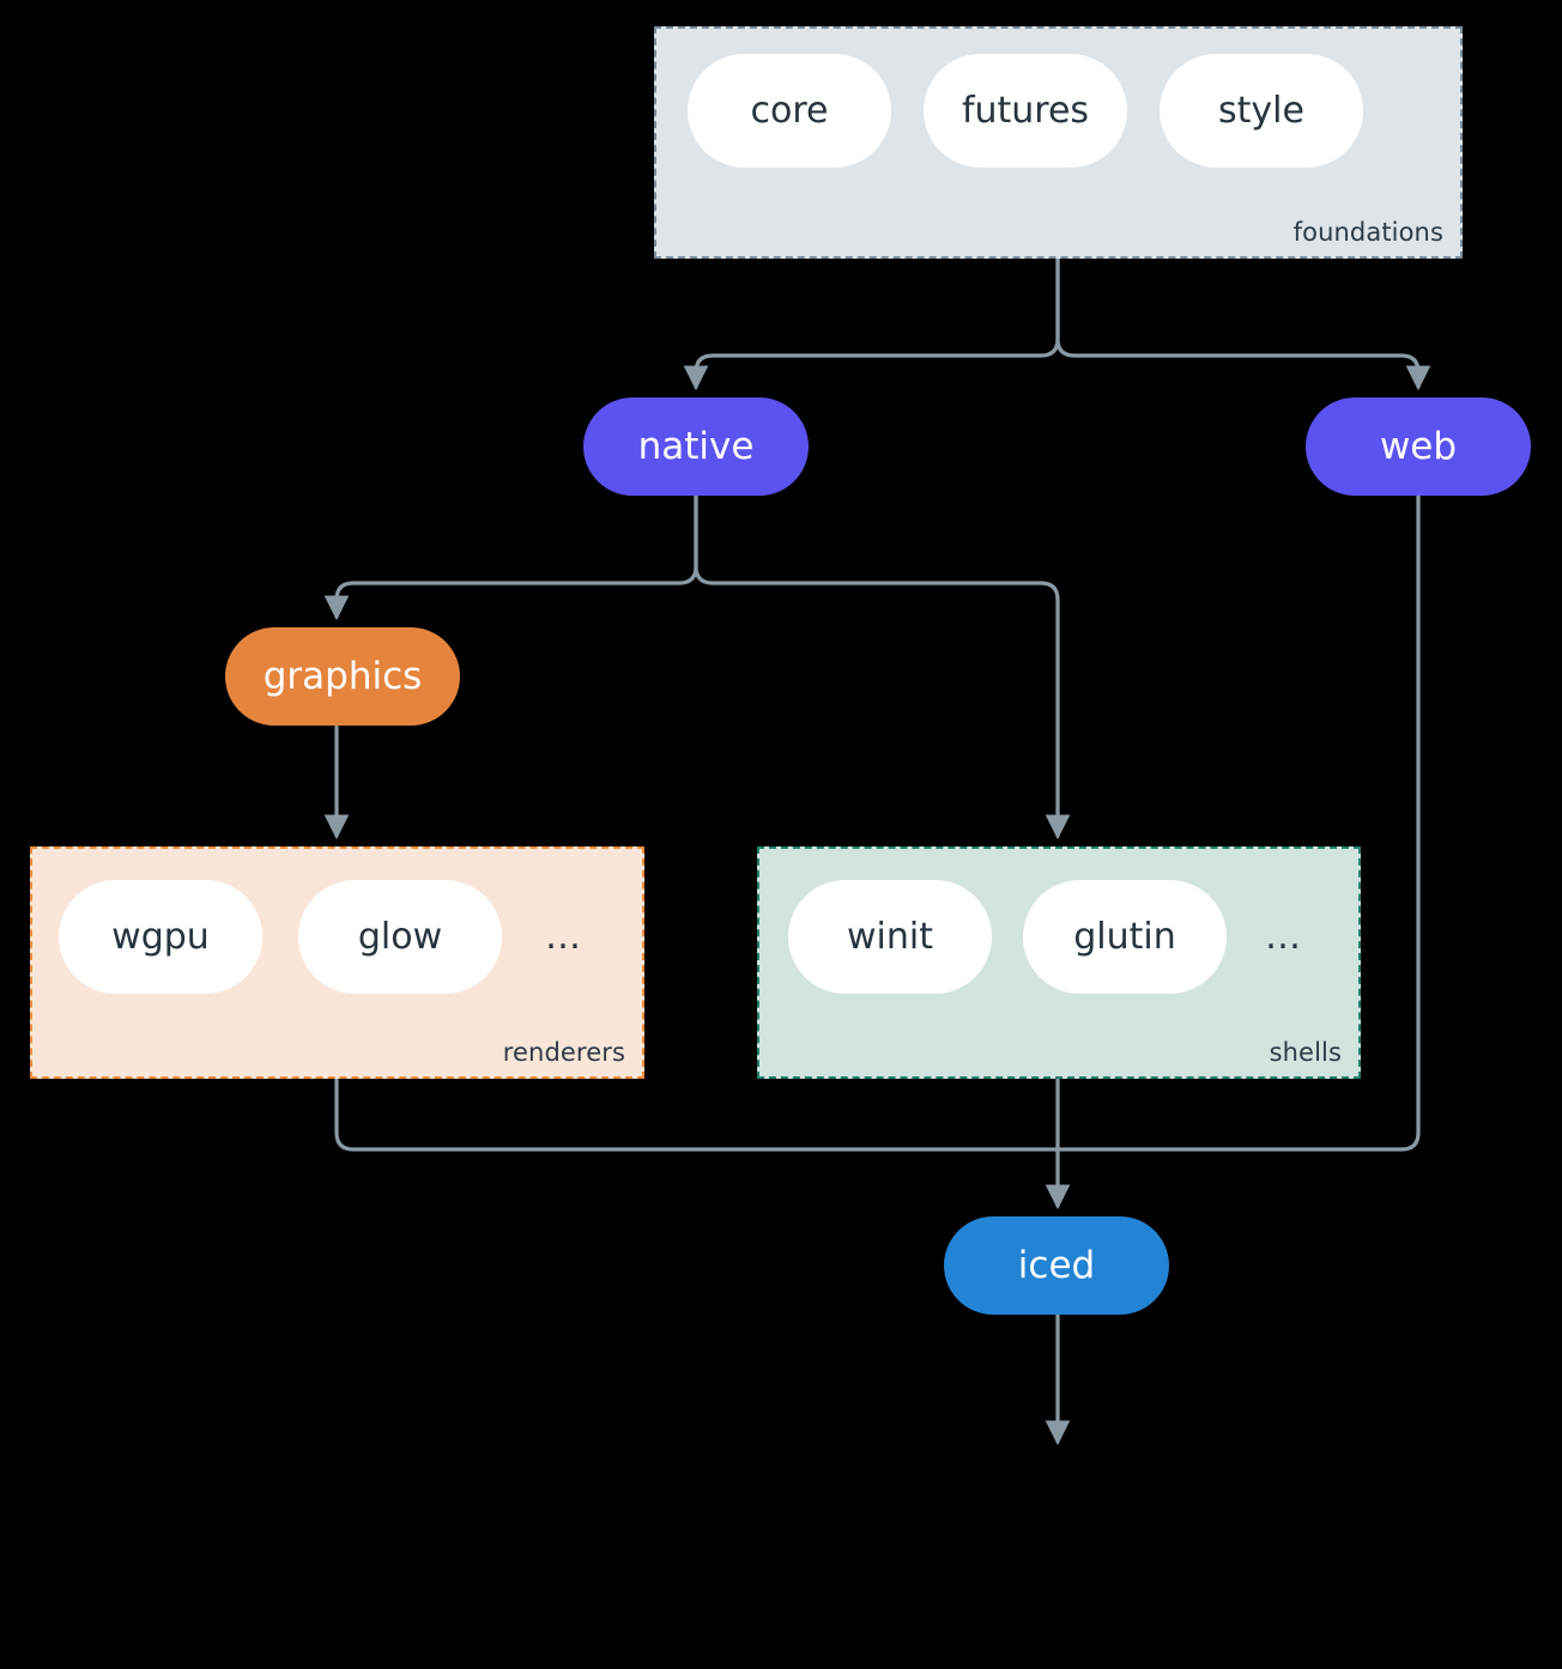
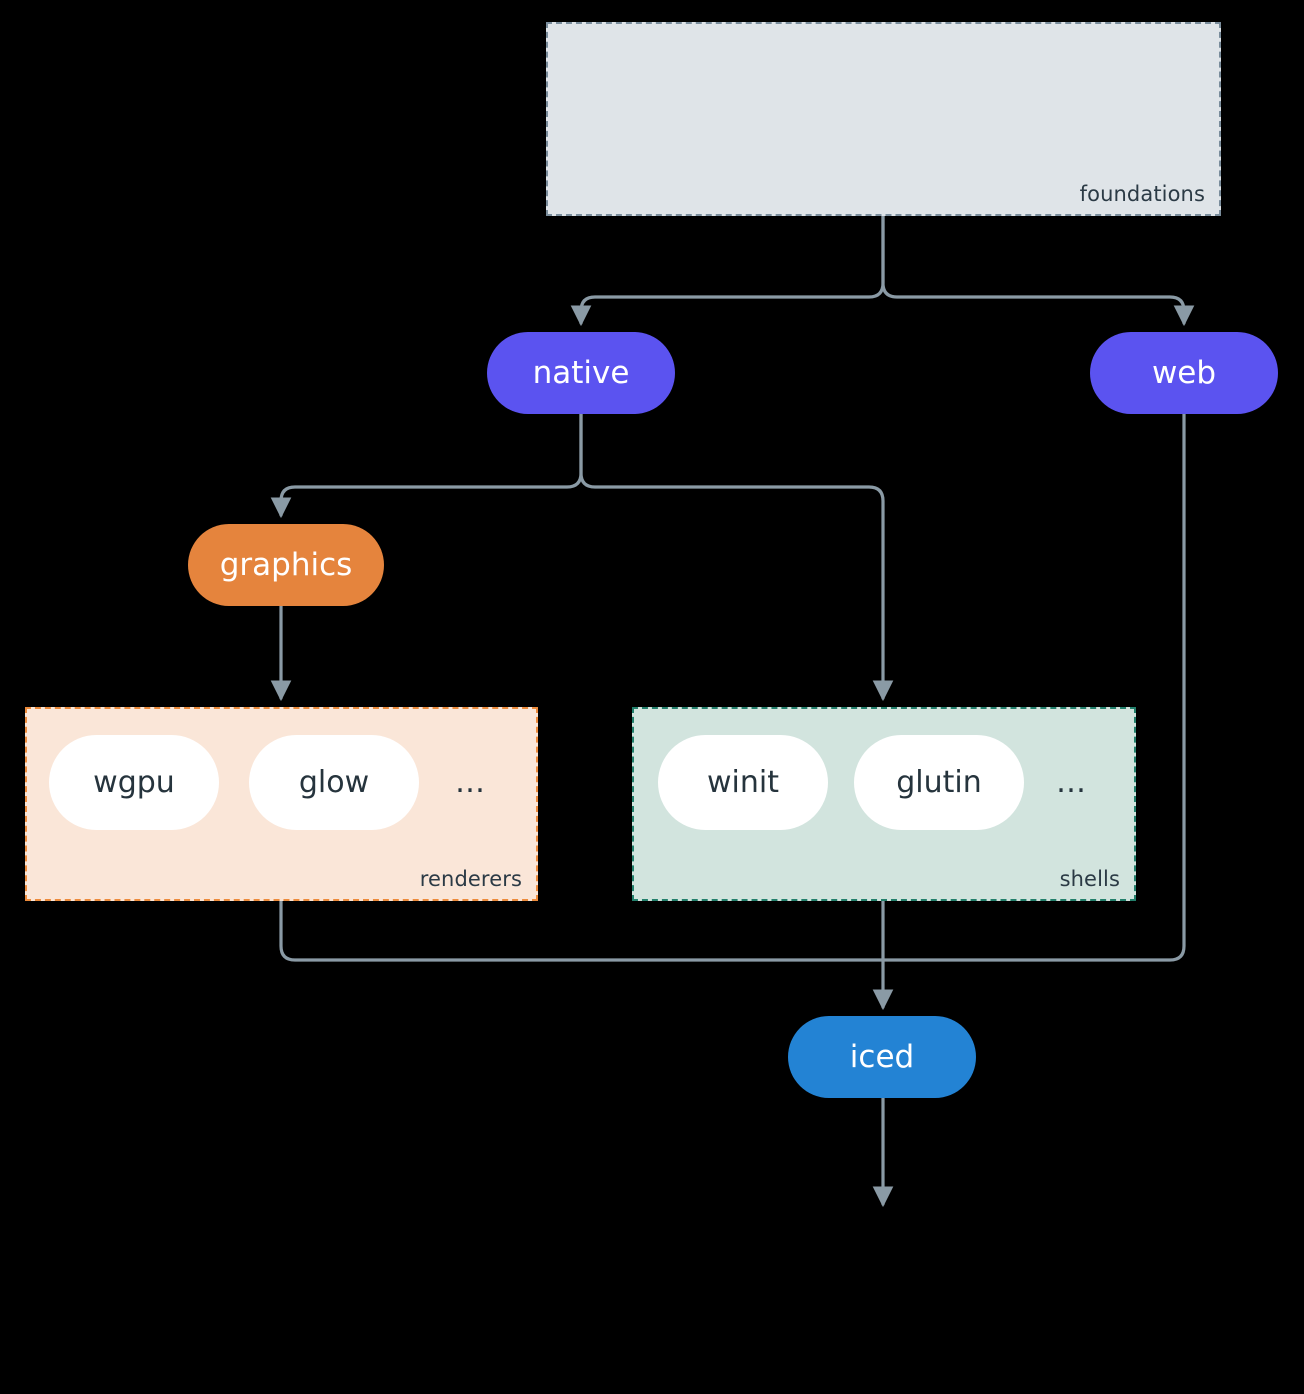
- core
- futures
- style
  foundations
  wgpu
  glow
  …
  renderers
  winit
  glutin
  …
  shells
  native
  web
  graphics
  iced
